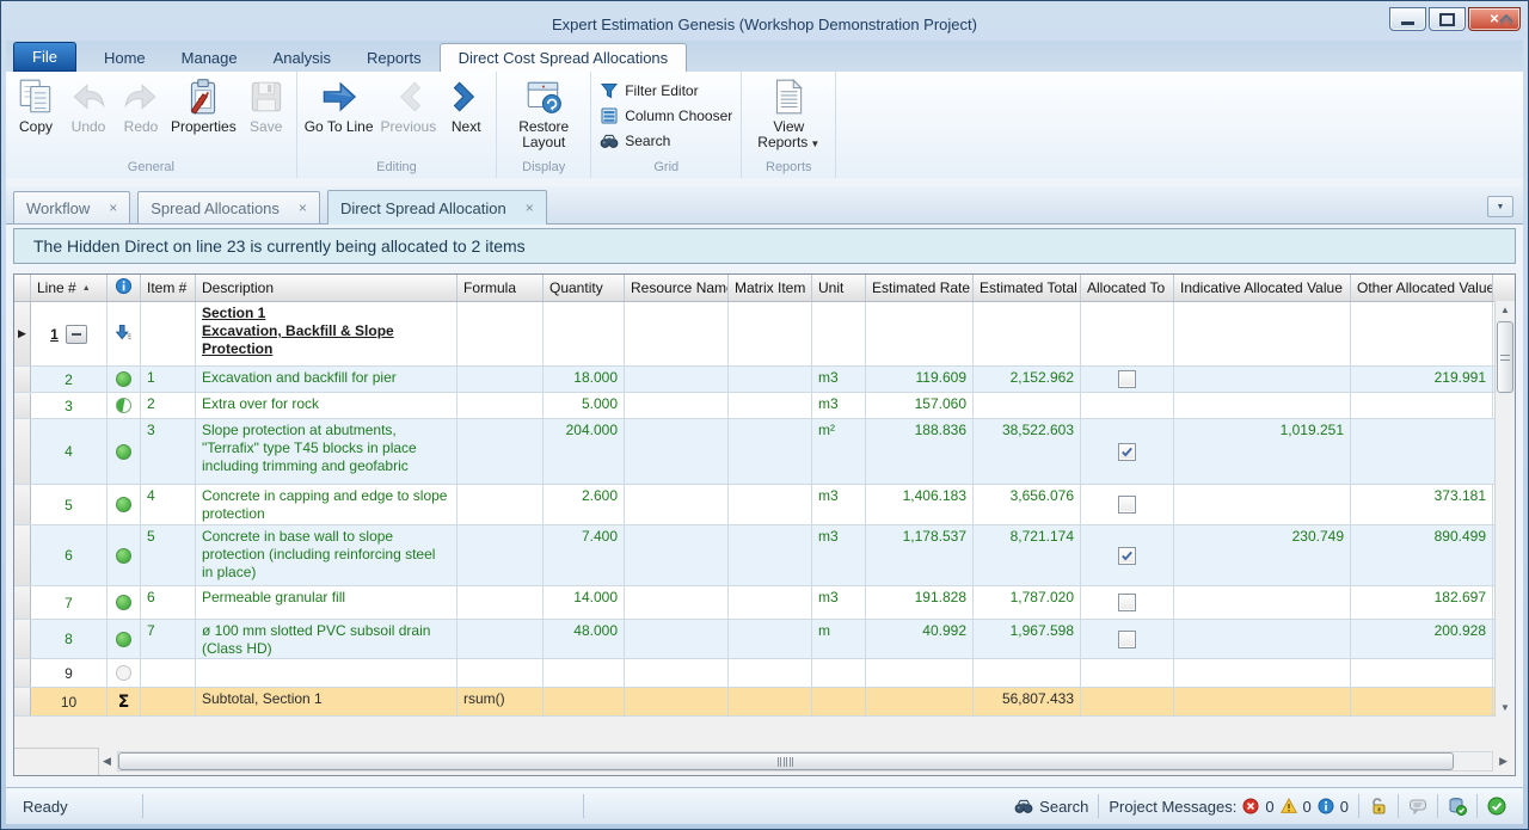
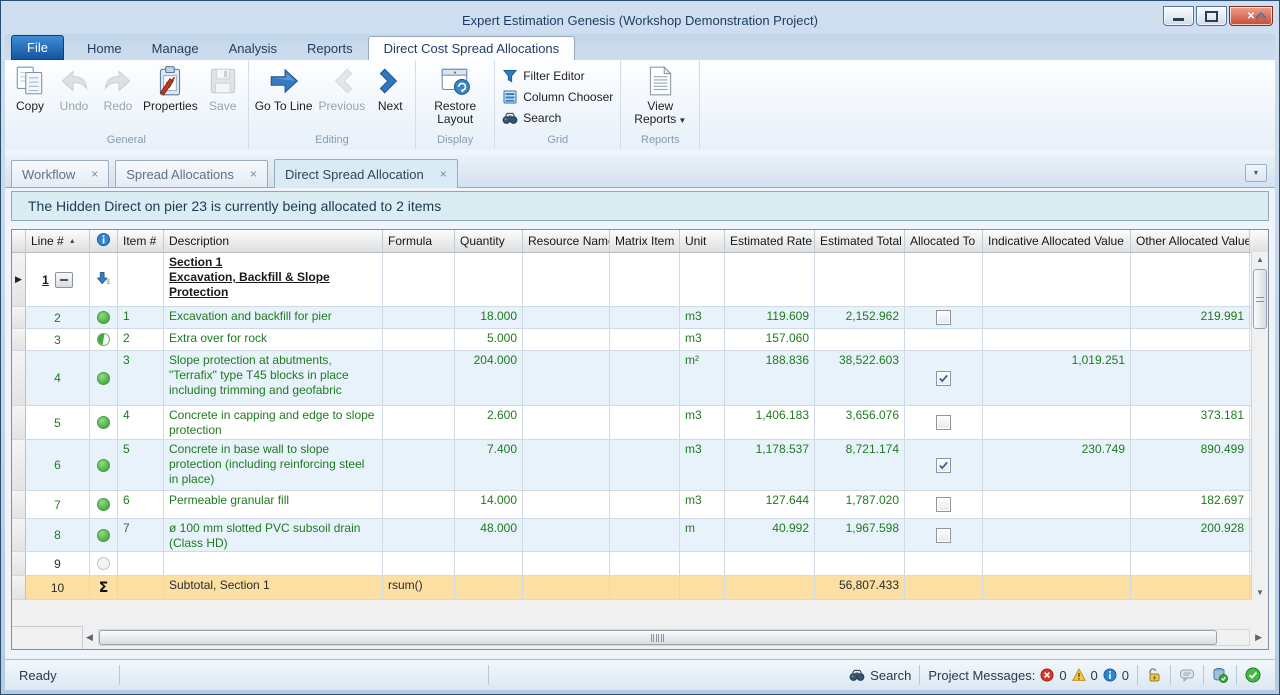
  Expert Estimation Genesis (Workshop Demonstration Project)
  ✕
  File
  Home
  Manage
  Analysis
  Reports
  Direct Cost Spread Allocations
  Copy
  Undo
  Redo
  Properties
  Save
  General
  Go To Line
  Previous
  Next
  Editing
  Restore Layout
  Display
  Filter Editor
  Column Chooser
  Search
  Grid
  View Reports ▼
  Reports
  Workflow
  ×
  Spread Allocations
  ×
  Direct Spread Allocation
  ×
- The Hidden Direct on line 23 is currently being allocated to 2 items
+ The Hidden Direct on pier 23 is currently being allocated to 2 items
  Line #
  Item #
  Description
  Formula
  Quantity
  Resource Nam
  Matrix Item
  Unit
  Estimated Rate
  Estimated Total
  Allocated To
  Indicative Allocated Value
  Other Allocated Value
  ▶
  1
  Section 1
  Excavation, Backfill & Slope Protection
  2
  1
  Excavation and backfill for pier
  18.000
  m3
  119.609
  2,152.962
  219.991
  3
  2
  Extra over for rock
  5.000
  m3
  157.060
  4
  3
  Slope protection at abutments, "Terrafix" type T45 blocks in place including trimming and geofabric
  204.000
  m²
  188.836
  38,522.603
  1,019.251
  5
  4
  Concrete in capping and edge to slope protection
  2.600
  m3
  1,406.183
  3,656.076
  373.181
  6
  5
  Concrete in base wall to slope protection (including reinforcing steel in place)
  7.400
  m3
  1,178.537
  8,721.174
  230.749
  890.499
  7
  6
  Permeable granular fill
  14.000
  m3
- 191.828
+ 127.644
  1,787.020
  182.697
  8
  7
  ø 100 mm slotted PVC subsoil drain (Class HD)
  48.000
  m
  40.992
  1,967.598
  200.928
  9
  10
  Σ
  Subtotal, Section 1
  rsum()
  56,807.433
  ▲
  ▼
  ◀
  ▶
  Ready
  Search
  Project Messages:
  0
  0
  0
